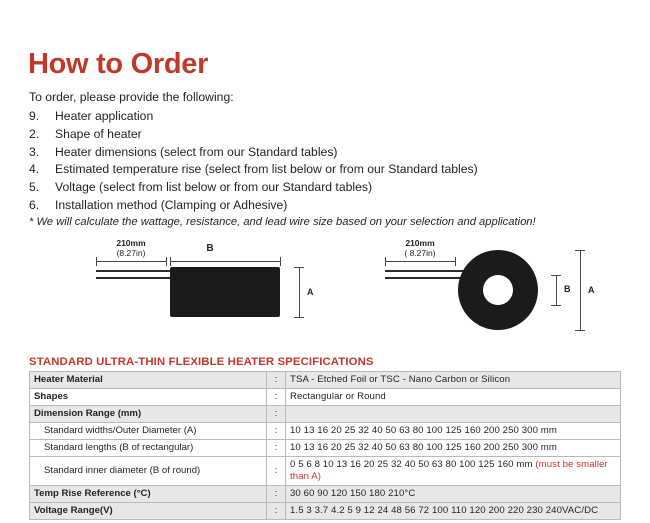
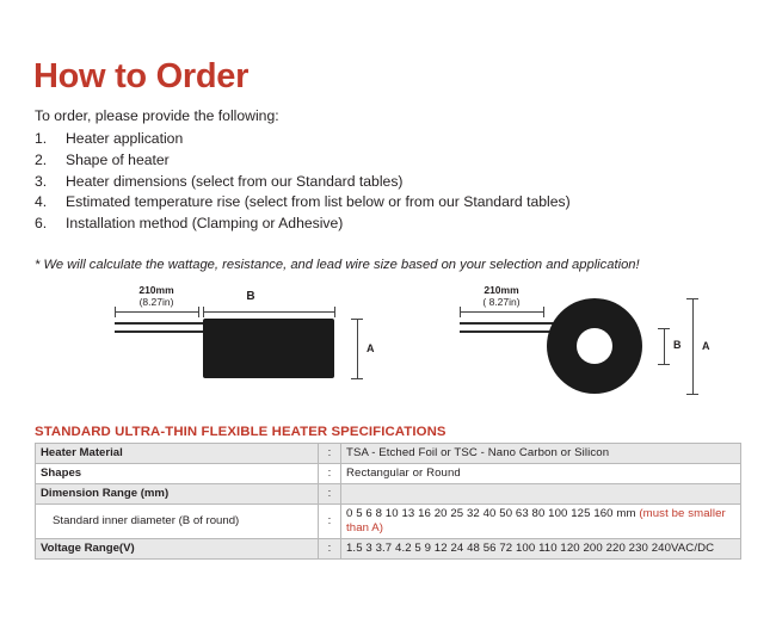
  How to Order
  To order, please provide the following:
- 9.
+ 1.
  Heater application
  2.
  Shape of heater
  3.
  Heater dimensions (select from our Standard tables)
  4.
  Estimated temperature rise (select from list below or from our Standard tables)
- 5.
- Voltage (select from list below or from our Standard tables)
  6.
  Installation method (Clamping or Adhesive)
  * We will calculate the wattage, resistance, and lead wire size based on your selection and application!
  210mm
  (8.27in)
  B
  A
  210mm
  ( 8.27in)
  B
  A
  STANDARD ULTRA-THIN FLEXIBLE HEATER SPECIFICATIONS
  Heater Material	:	TSA - Etched Foil or TSC - Nano Carbon or Silicon
  Shapes	:	Rectangular or Round
  Dimension Range (mm)	:
- Standard widths/Outer Diameter (A)	:	10 13 16 20 25 32 40 50 63 80 100 125 160 200 250 300 mm
- Standard lengths (B of rectangular)	:	10 13 16 20 25 32 40 50 63 80 100 125 160 200 250 300 mm
  Standard inner diameter (B of round)	:	0 5 6 8 10 13 16 20 25 32 40 50 63 80 100 125 160 mm (must be smaller than A)
- Temp Rise Reference (°C)	:	30 60 90 120 150 180 210°C
  Voltage Range(V)	:	1.5 3 3.7 4.2 5 9 12 24 48 56 72 100 110 120 200 220 230 240VAC/DC
